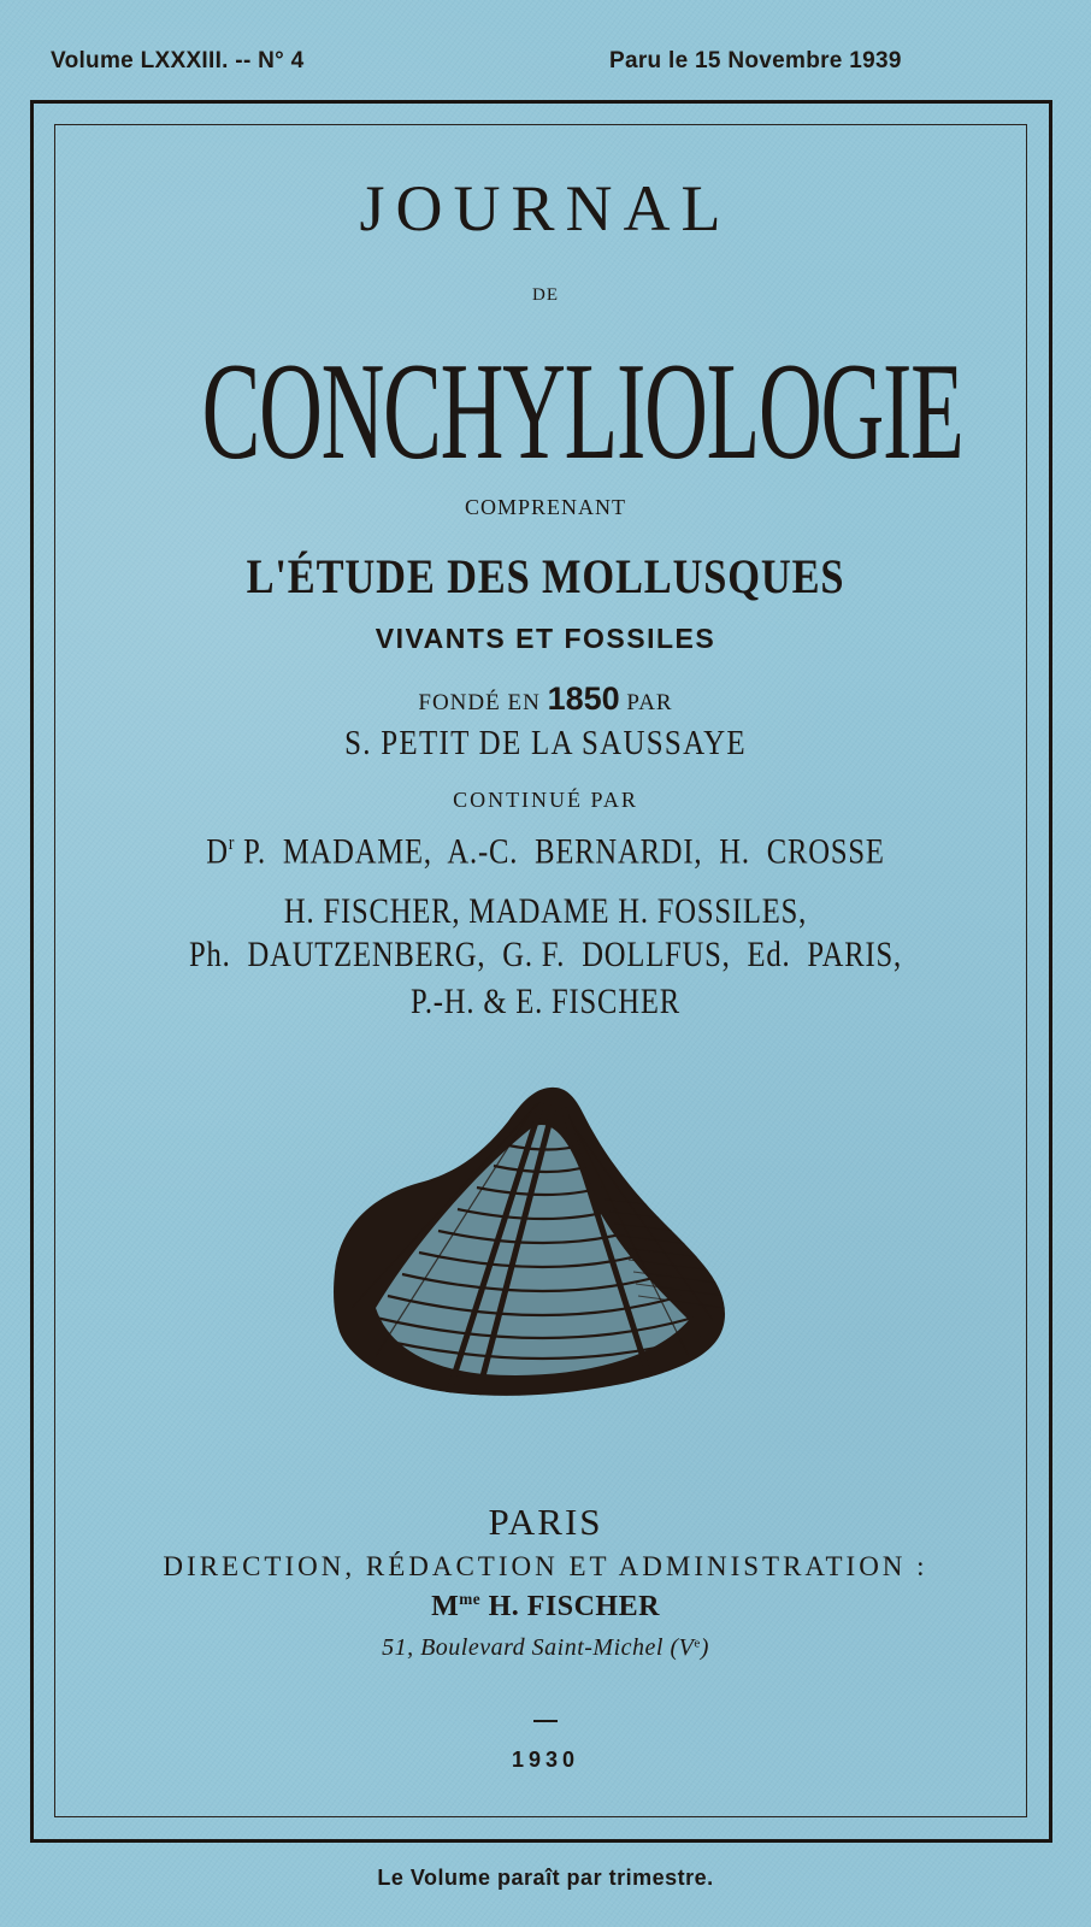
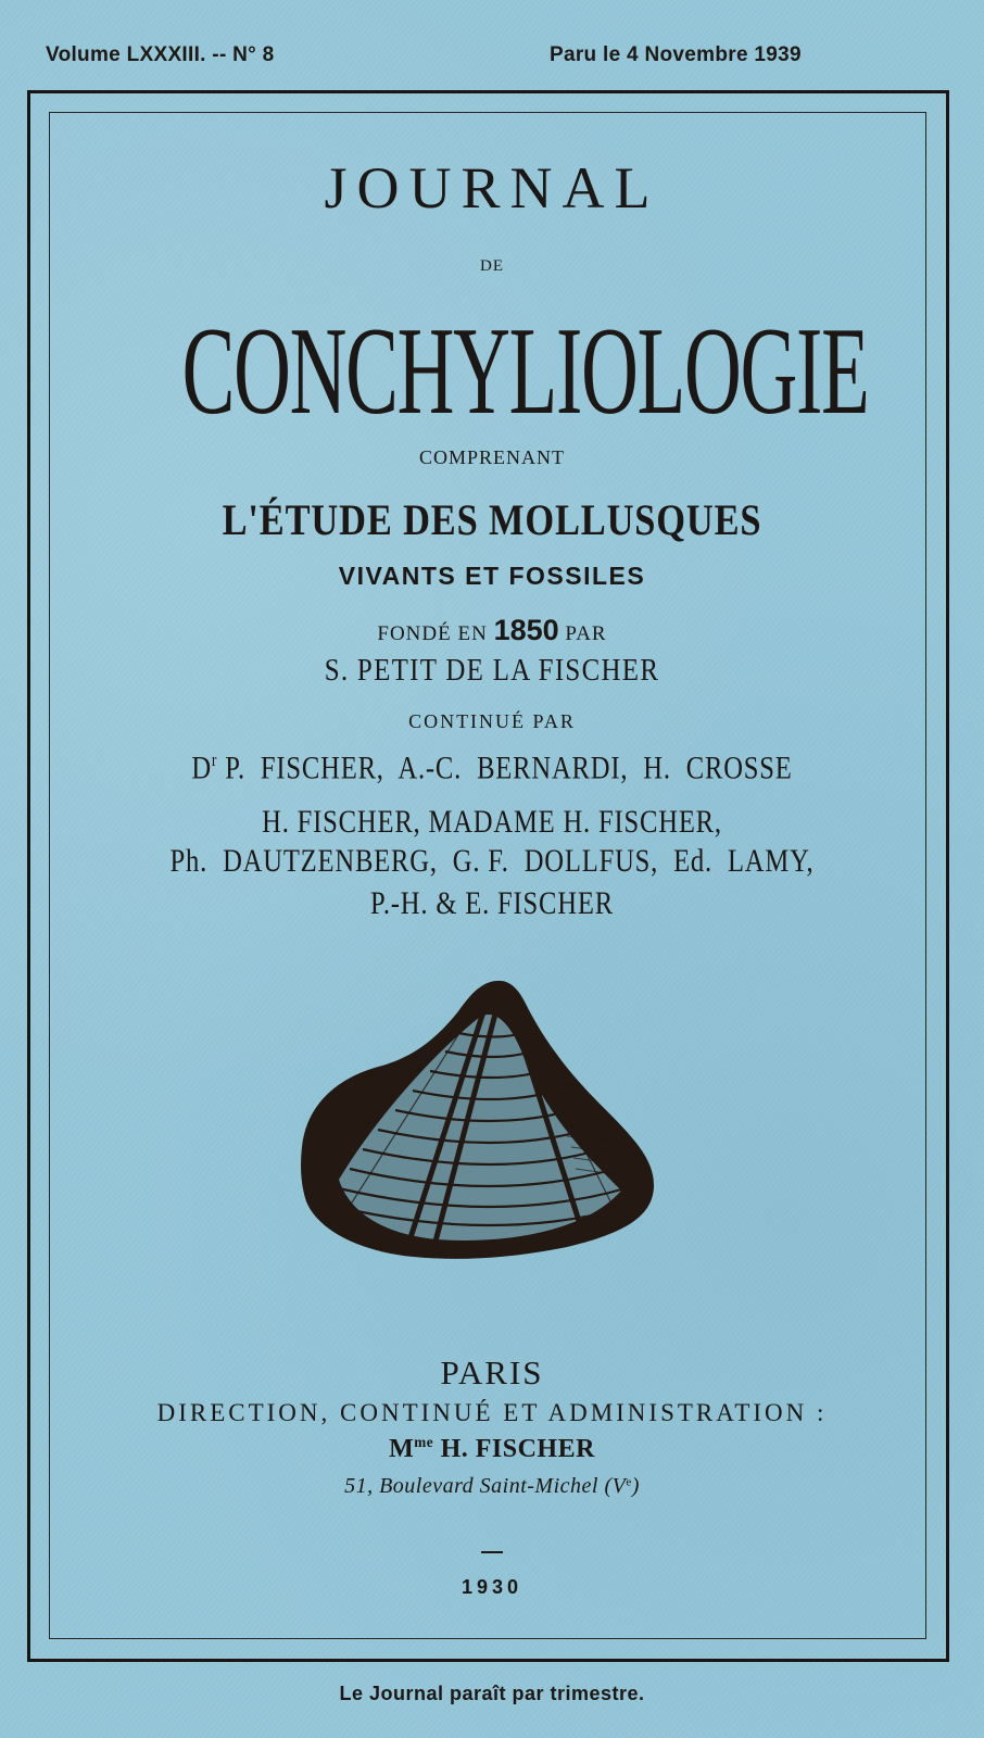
- Volume LXXXIII. -- N° 4
+ Volume LXXXIII. -- N° 8
- Paru le 15 Novembre 1939
+ Paru le 4 Novembre 1939
  JOURNAL
  DE
  CONCHYLIOLOGIE
  COMPRENANT
  L'ÉTUDE DES MOLLUSQUES
  VIVANTS ET FOSSILES
  FONDÉ EN 1850 PAR
- S. PETIT DE LA SAUSSAYE
+ S. PETIT DE LA FISCHER
  CONTINUÉ PAR
- Dr P. MADAME, A.-C. BERNARDI, H. CROSSE
+ Dr P. FISCHER, A.-C. BERNARDI, H. CROSSE
- H. FISCHER, MADAME H. FOSSILES,
+ H. FISCHER, MADAME H. FISCHER,
- Ph. DAUTZENBERG, G. F. DOLLFUS, Ed. PARIS,
+ Ph. DAUTZENBERG, G. F. DOLLFUS, Ed. LAMY,
  P.-H. & E. FISCHER
  PARIS
- DIRECTION, RÉDACTION ET ADMINISTRATION :
+ DIRECTION, CONTINUÉ ET ADMINISTRATION :
  Mme H. FISCHER
  51, Boulevard Saint-Michel (Ve)
  1930
- Le Volume paraît par trimestre.
+ Le Journal paraît par trimestre.
